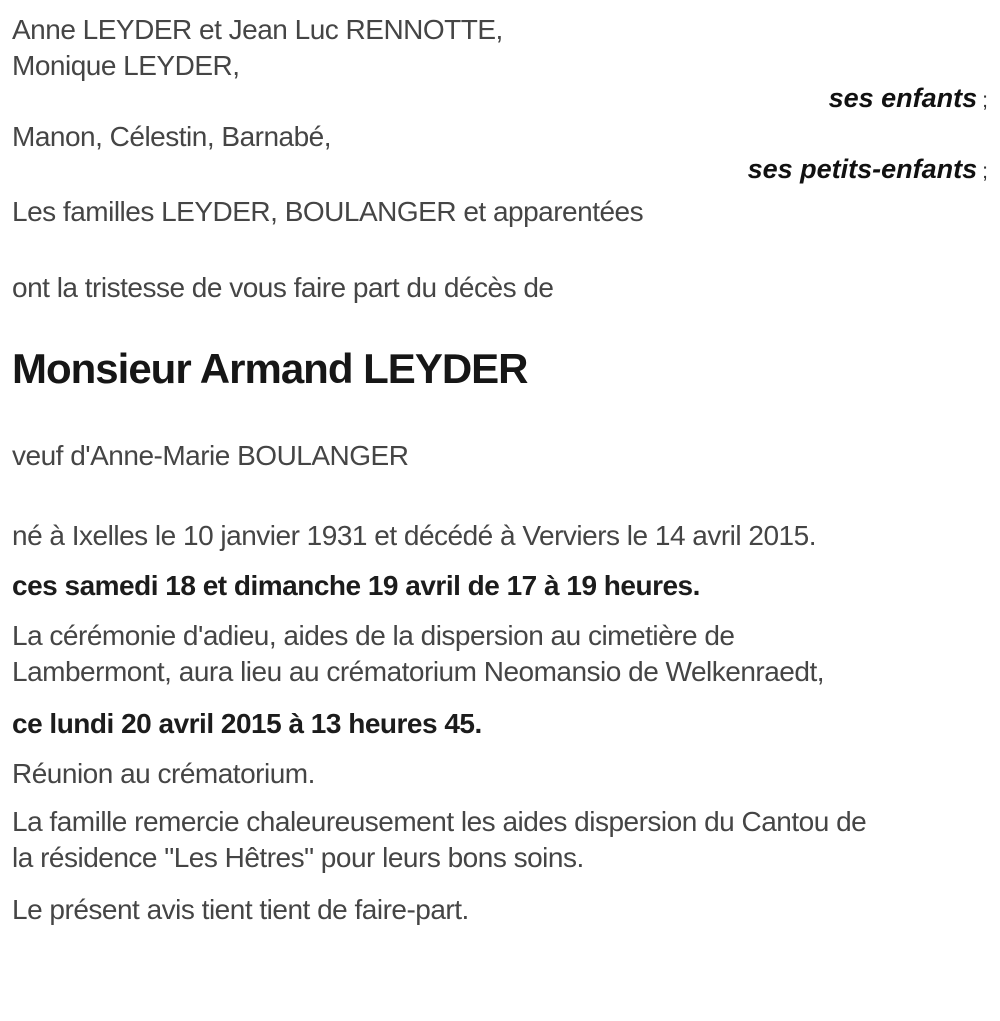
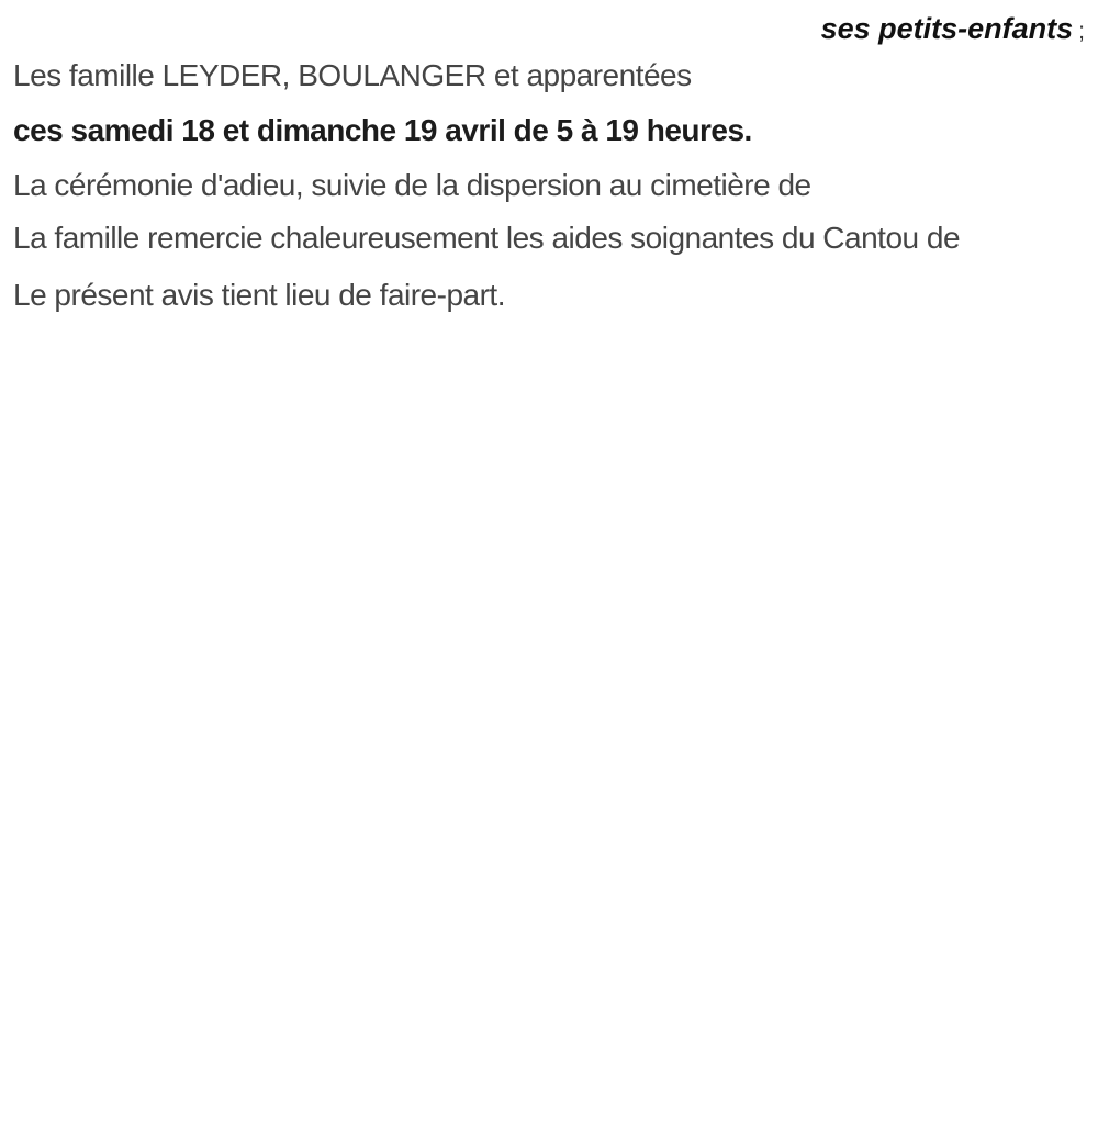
- Anne LEYDER et Jean Luc RENNOTTE,
- Monique LEYDER,
- ses enfants ;
- Manon, Célestin, Barnabé,
  ses petits-enfants ;
- Les familles LEYDER, BOULANGER et apparentées
+ Les famille LEYDER, BOULANGER et apparentées
- ont la tristesse de vous faire part du décès de
- Monsieur Armand LEYDER
- veuf d'Anne-Marie BOULANGER
- né à Ixelles le 10 janvier 1931 et décédé à Verviers le 14 avril 2015.
- ces samedi 18 et dimanche 19 avril de 17 à 19 heures.
+ ces samedi 18 et dimanche 19 avril de 5 à 19 heures.
- La cérémonie d'adieu, aides de la dispersion au cimetière de
+ La cérémonie d'adieu, suivie de la dispersion au cimetière de
- Lambermont, aura lieu au crématorium Neomansio de Welkenraedt,
- ce lundi 20 avril 2015 à 13 heures 45.
- Réunion au crématorium.
- La famille remercie chaleureusement les aides dispersion du Cantou de
+ La famille remercie chaleureusement les aides soignantes du Cantou de
- la résidence "Les Hêtres" pour leurs bons soins.
- Le présent avis tient tient de faire-part.
+ Le présent avis tient lieu de faire-part.
